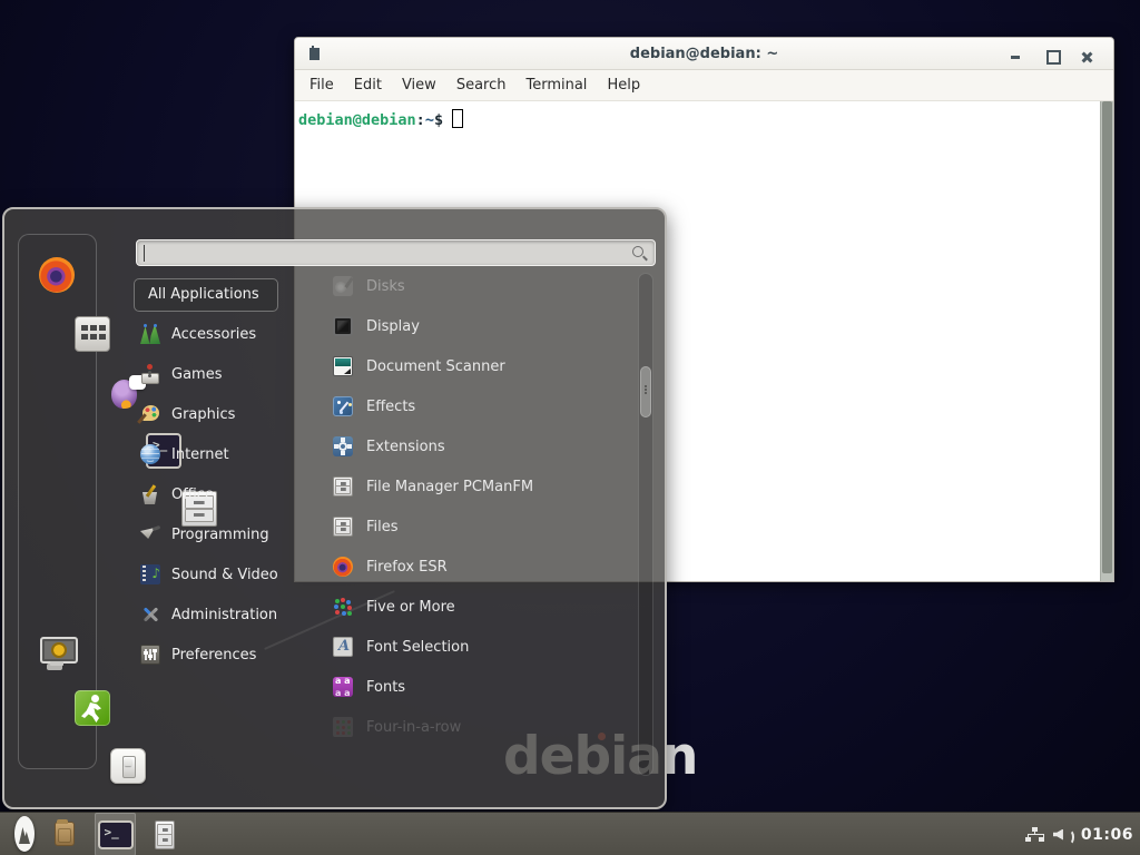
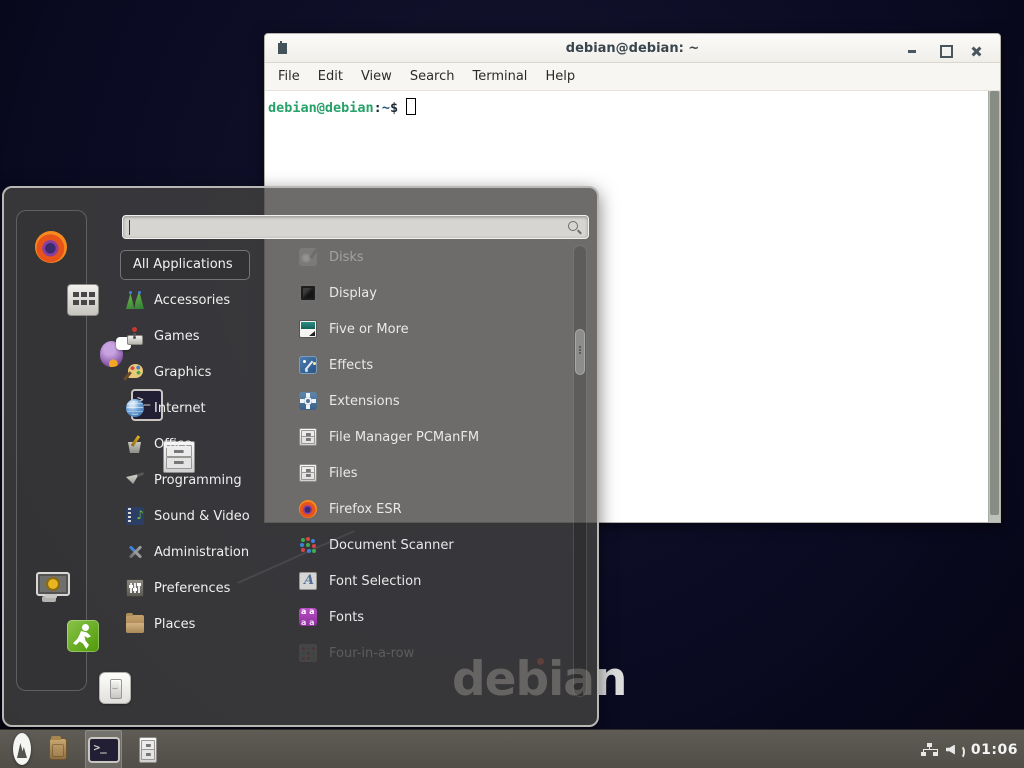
  debian
  debian@debian: ~
  File
  Edit
  View
  Search
  Terminal
  Help
  debian@debian:~$
  All Applications
  Accessories
  Games
  Graphics
  Internet
  Office
  Programming
  Sound & Video
  Administration
  Preferences
+ Places
  Disks
  Display
- Document Scanner
+ Five or More
  Effects
  Extensions
  File Manager PCManFM
  Files
  Firefox ESR
- Five or More
+ Document Scanner
  Font Selection
  Fonts
  Four-in-a-row
  01:06
